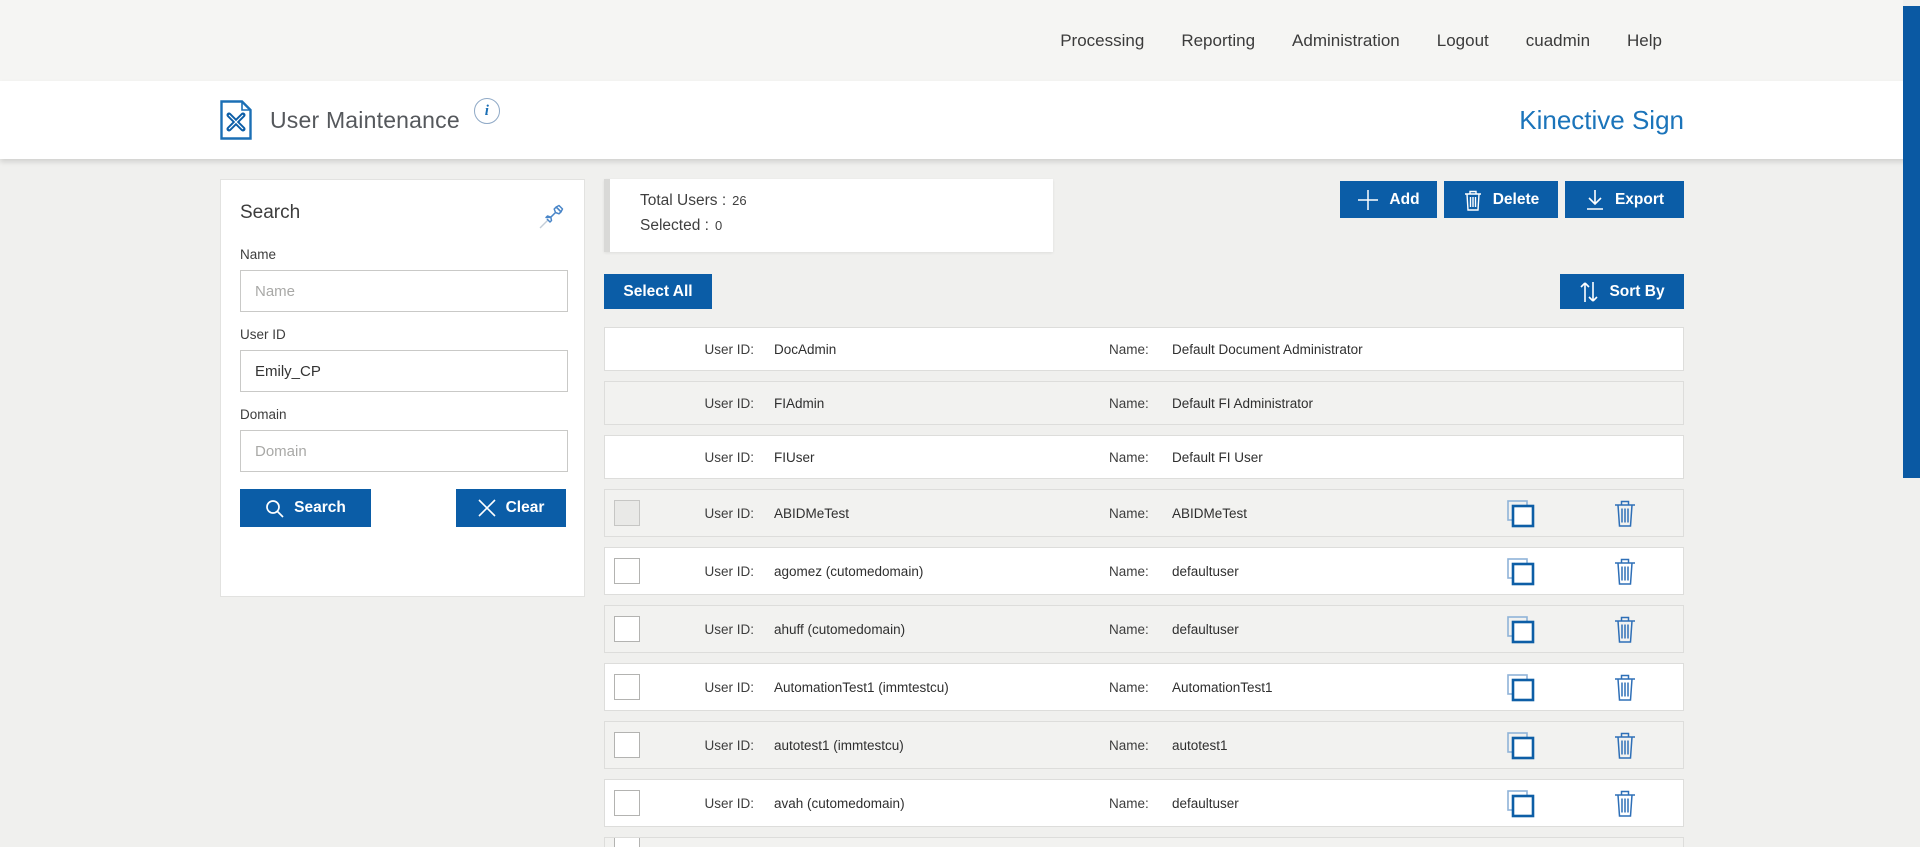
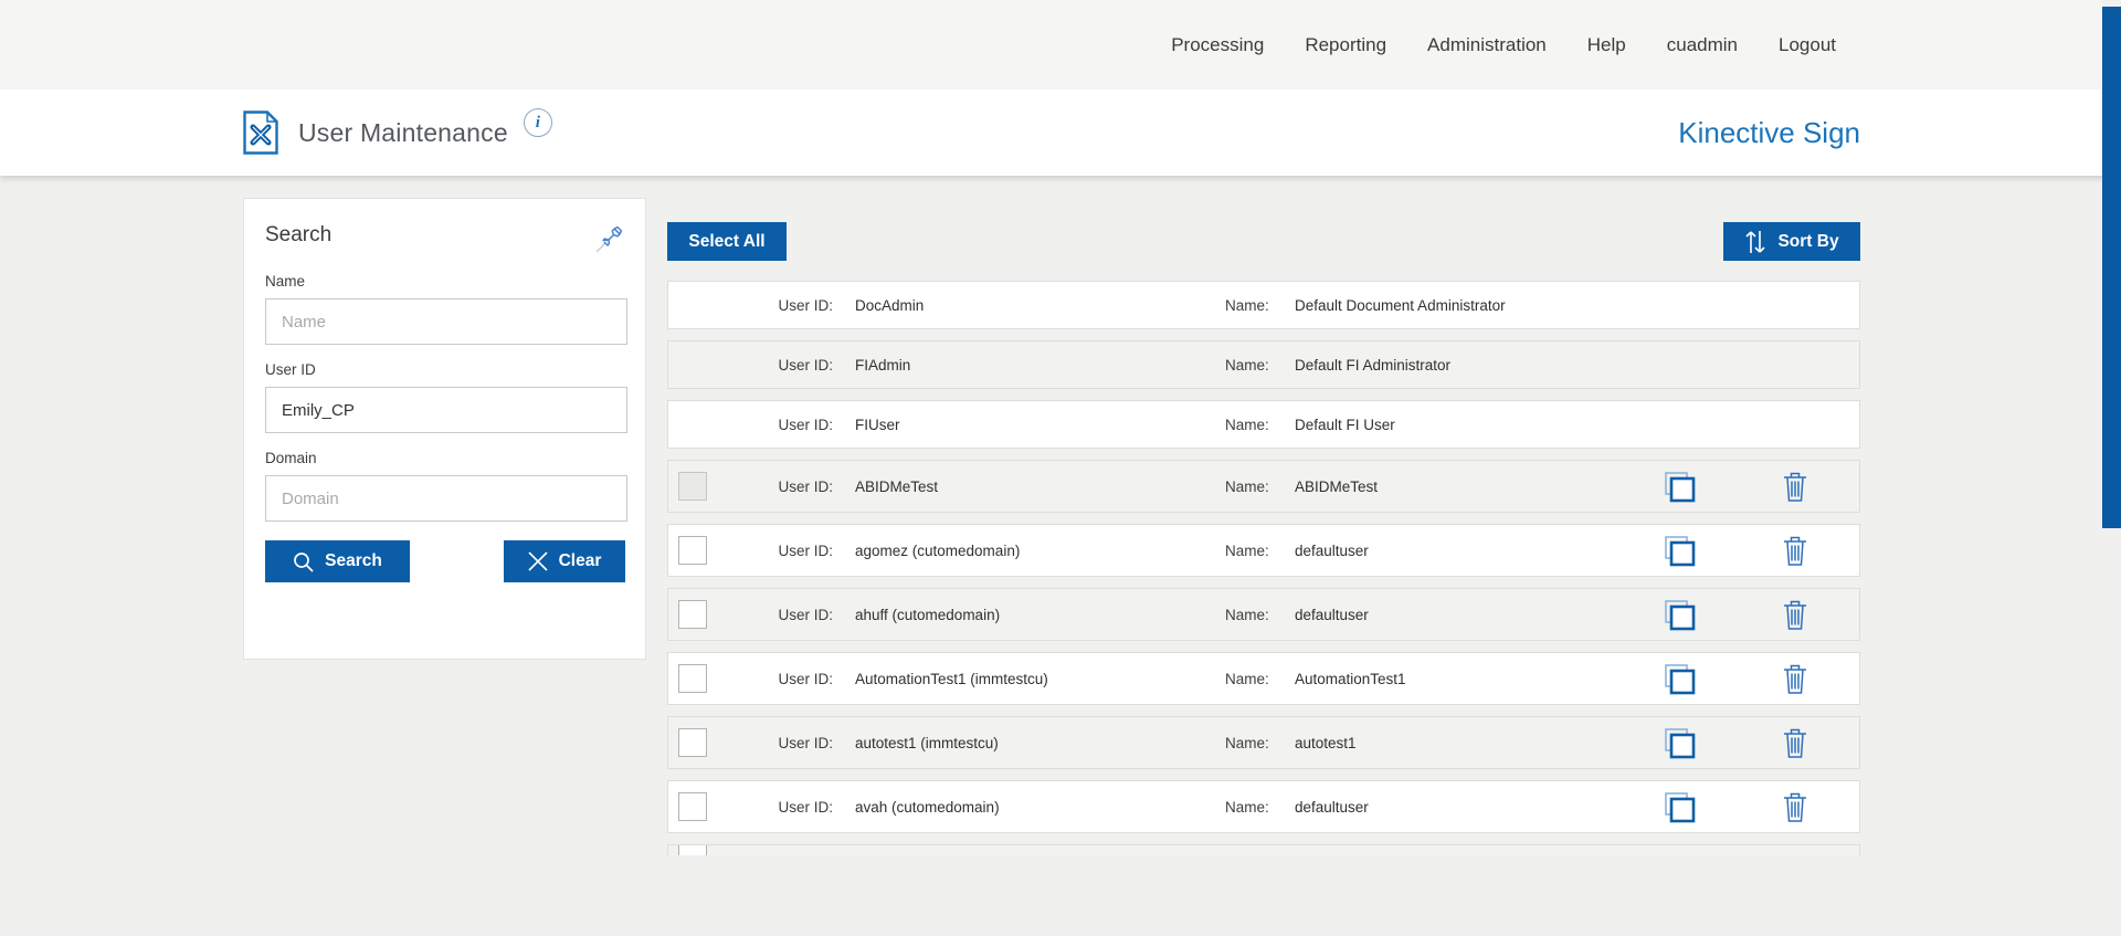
  Processing
  Reporting
  Administration
- Logout
+ Help
  cuadmin
- Help
+ Logout
  User Maintenance
  i
  Kinective Sign
  Search
  Name
  Name
  User ID
  Emily_CP
  Domain
  Domain
  Search
  Clear
- Total Users :
- 26
- Selected :
- 0
- Add
- Delete
- Export
  Select All
  Sort By
  User ID:
  DocAdmin
  Name:
  Default Document Administrator
  User ID:
  FIAdmin
  Name:
  Default FI Administrator
  User ID:
  FIUser
  Name:
  Default FI User
  User ID:
  ABIDMeTest
  Name:
  ABIDMeTest
  User ID:
  agomez (cutomedomain)
  Name:
  defaultuser
  User ID:
  ahuff (cutomedomain)
  Name:
  defaultuser
  User ID:
  AutomationTest1 (immtestcu)
  Name:
  AutomationTest1
  User ID:
  autotest1 (immtestcu)
  Name:
  autotest1
  User ID:
  avah (cutomedomain)
  Name:
  defaultuser
